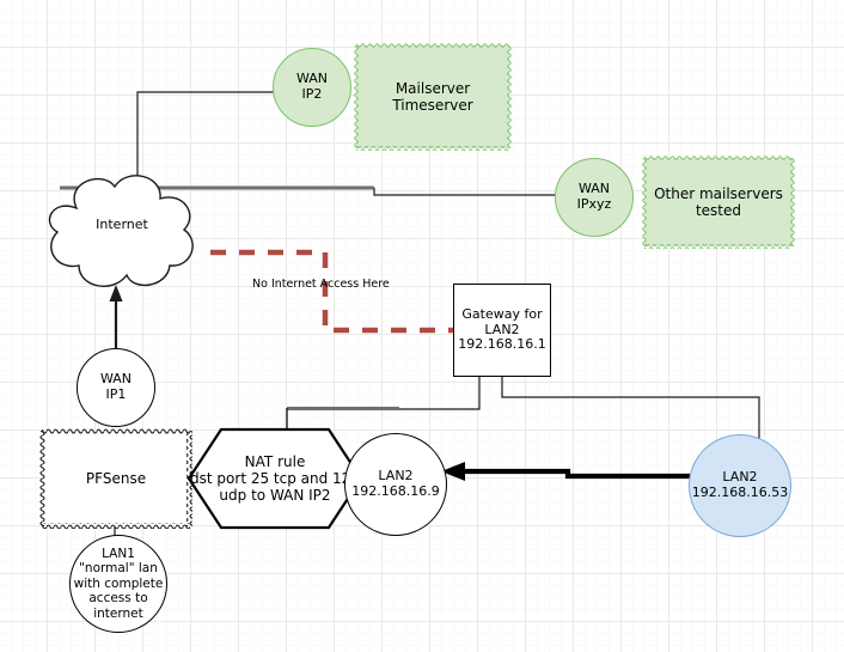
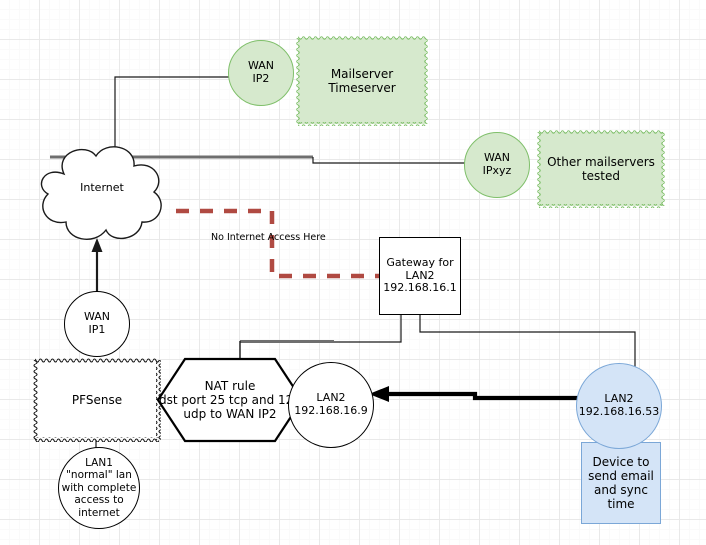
  Internet
  WAN
  IP2
  Mailserver
  Timeserver
  WAN
  IPxyz
  Other mailservers
  tested
  No Internet Access Here
  Gateway for
  LAN2
  192.168.16.1
  WAN
  IP1
  PFSense
  NAT rule
  dst port 25 tcp and 1
  udp to WAN IP2
  LAN2
  192.168.16.9
  LAN1
  "normal" lan
  with complete
  access to
  internet
  LAN2
  192.168.16.53
+ Device to
+ send email
+ and sync time
